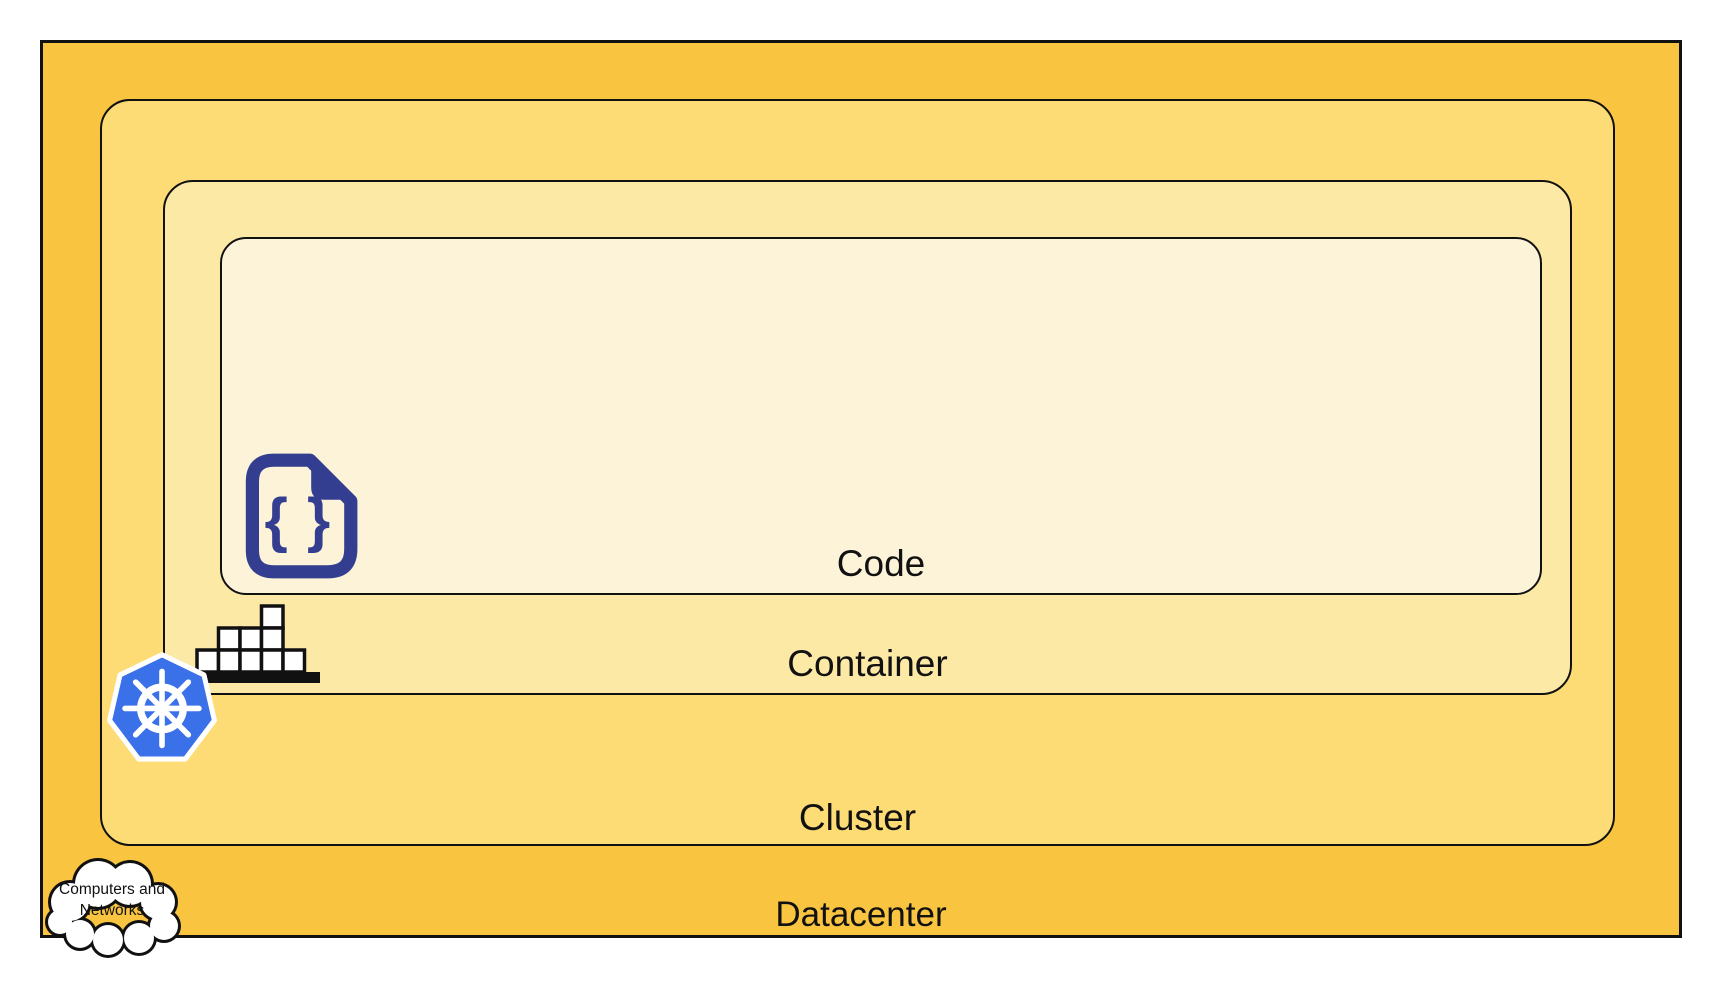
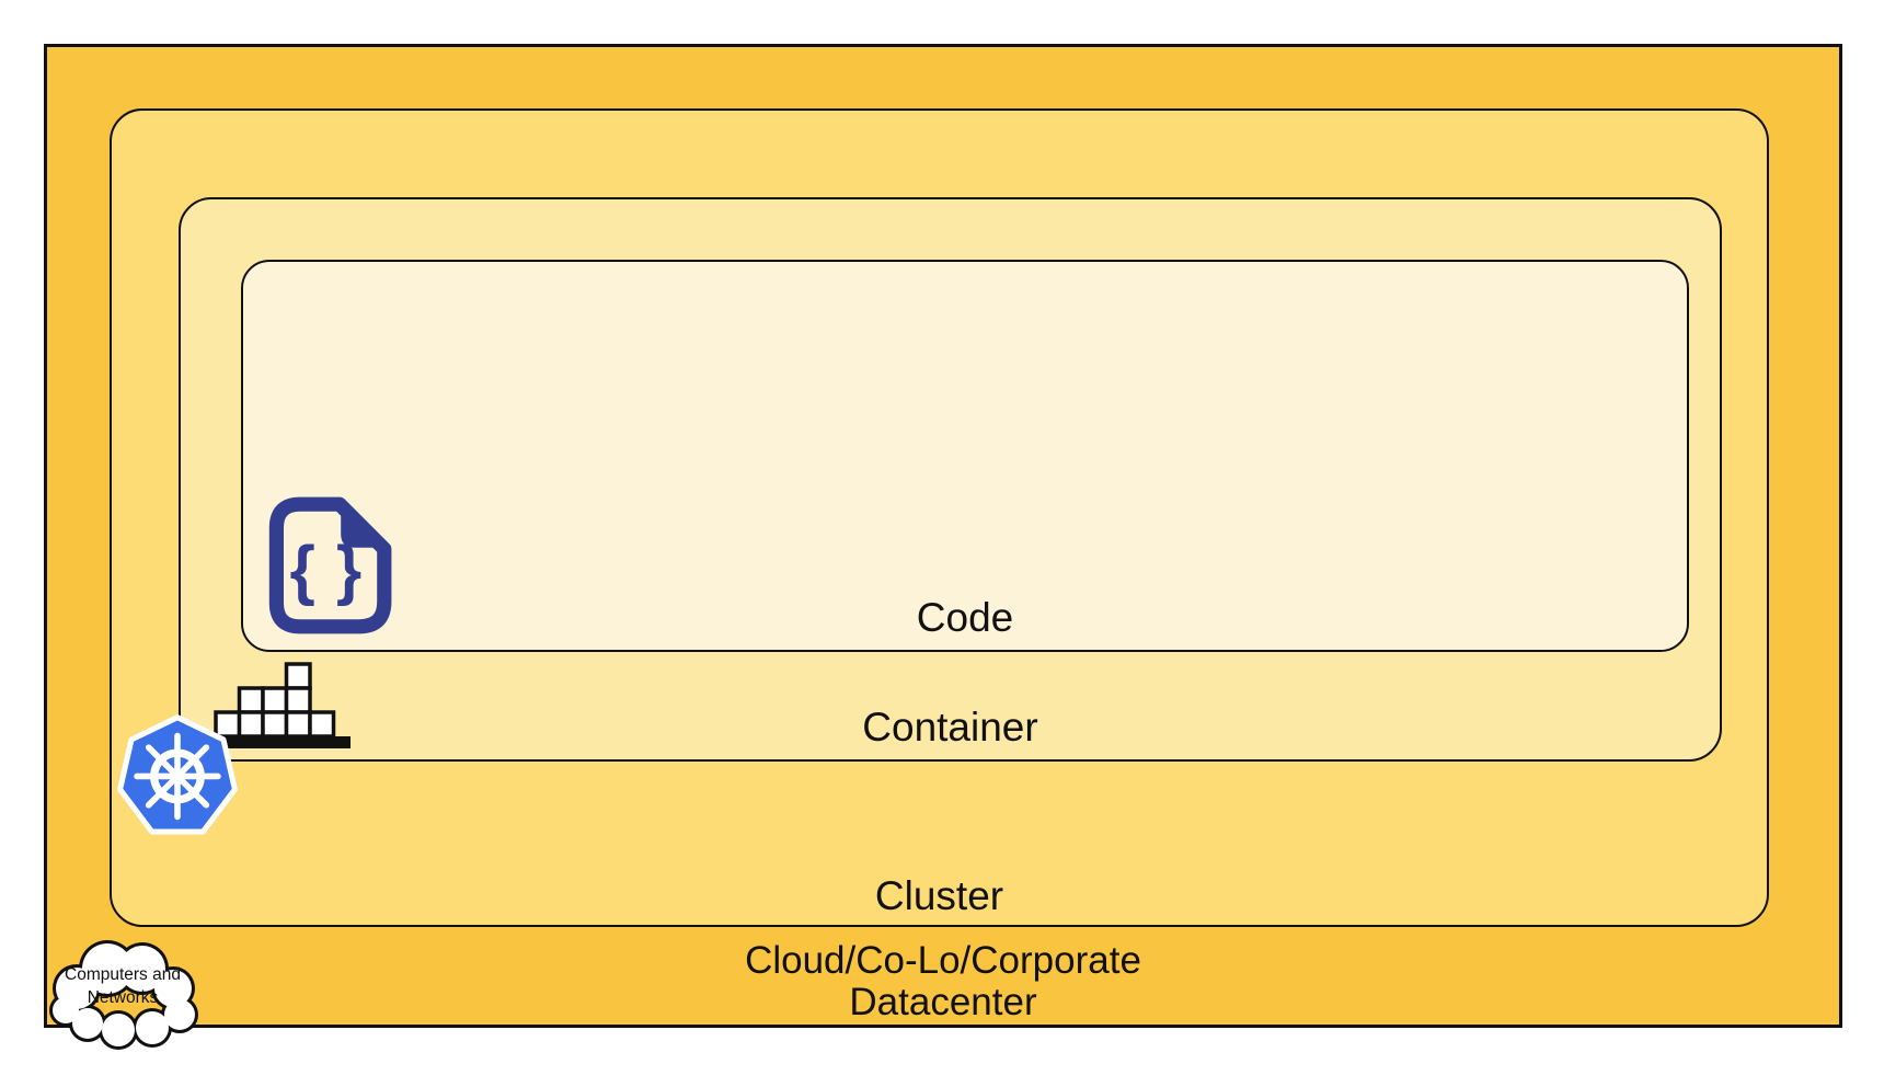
+ Cloud/Co-Lo/Corporate
  Datacenter
  Cluster
  Container
  Code
  { }
  Computers and
  Networks
